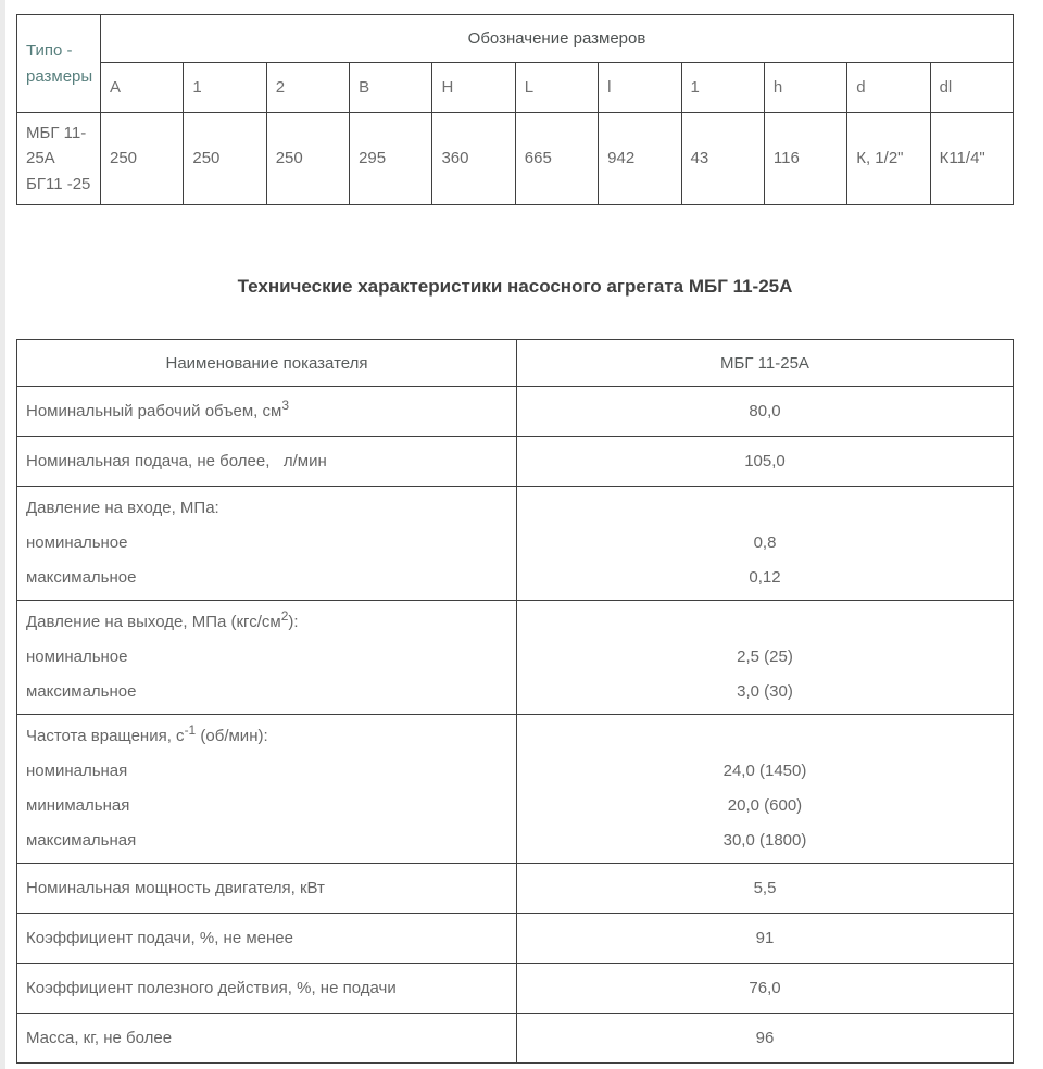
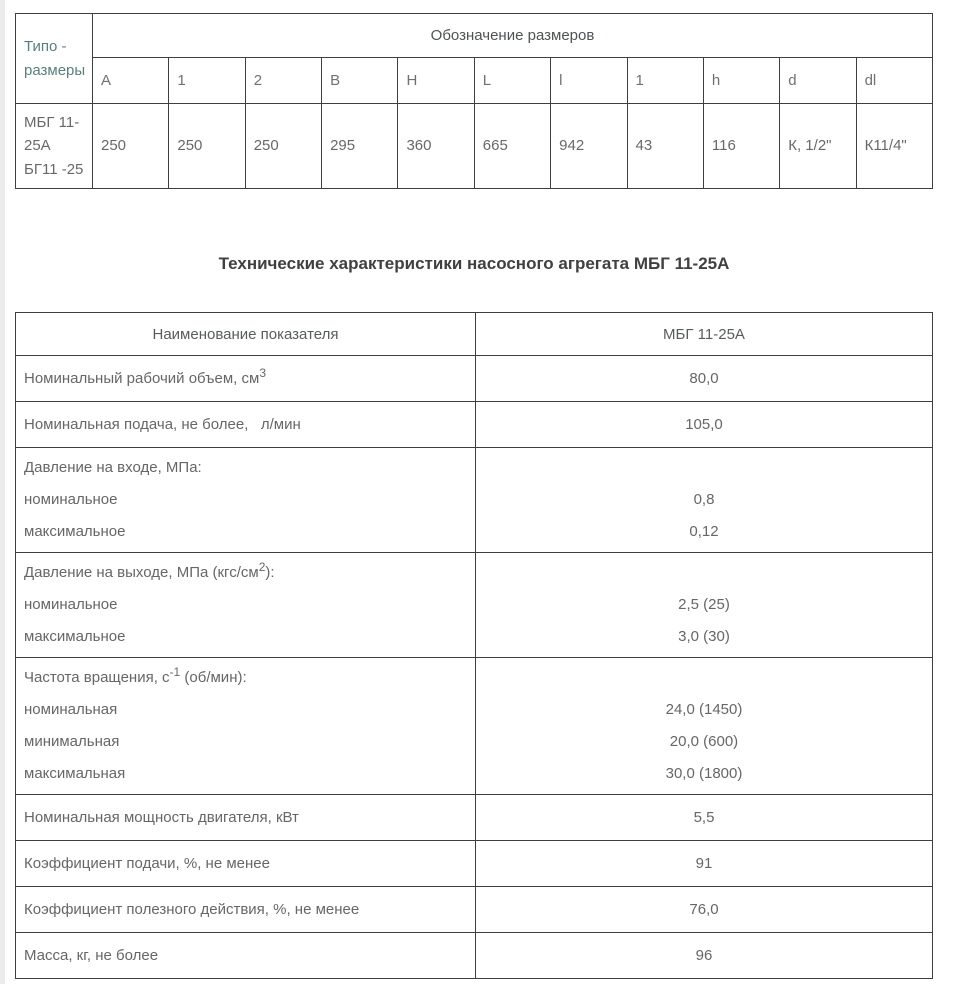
  Типо - размеры	Обозначение размеров
  A	1	2	B	H	L	l	1	h	d	dl
  МБГ 11-25А БГ11 -25	250	250	250	295	360	665	942	43	116	К, 1/2"	К11/4"
  Технические характеристики насосного агрегата МБГ 11-25А
  Наименование показателя	МБГ 11-25А
  Номинальный рабочий объем, см3	80,0
  Номинальная подача, не более, л/мин	105,0
  Давление на входе, МПа:номинальноемаксимальное	0,80,12
  Давление на выходе, МПа (кгс/см2):номинальноемаксимальное	2,5 (25)3,0 (30)
  Частота вращения, с-1 (об/мин):номинальнаяминимальнаямаксимальная	24,0 (1450)20,0 (600)30,0 (1800)
  Номинальная мощность двигателя, кВт	5,5
  Коэффициент подачи, %, не менее	91
- Коэффициент полезного действия, %, не подачи	76,0
+ Коэффициент полезного действия, %, не менее	76,0
  Масса, кг, не более	96
